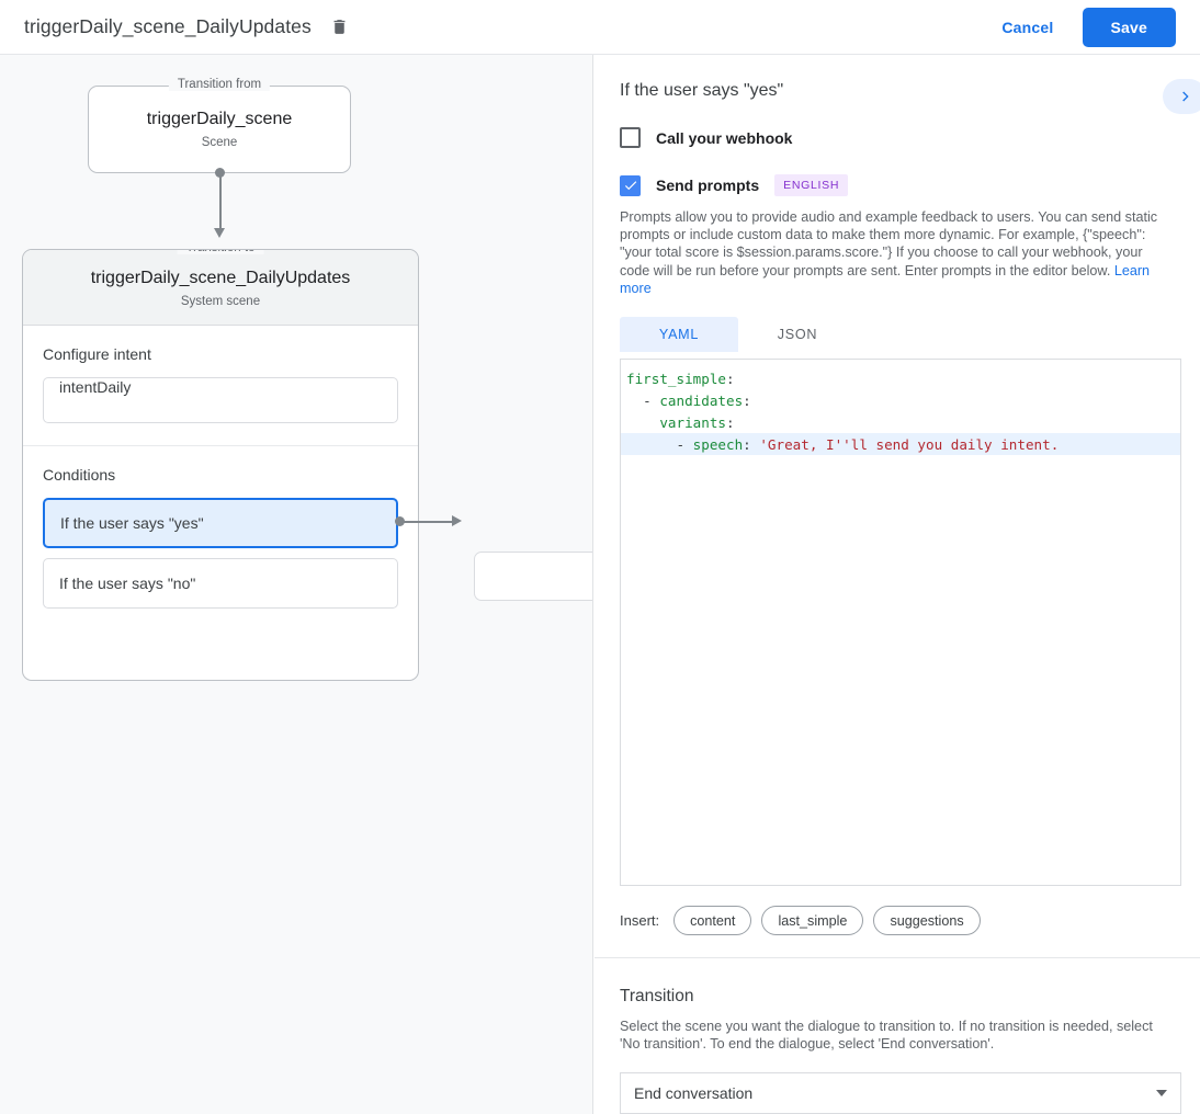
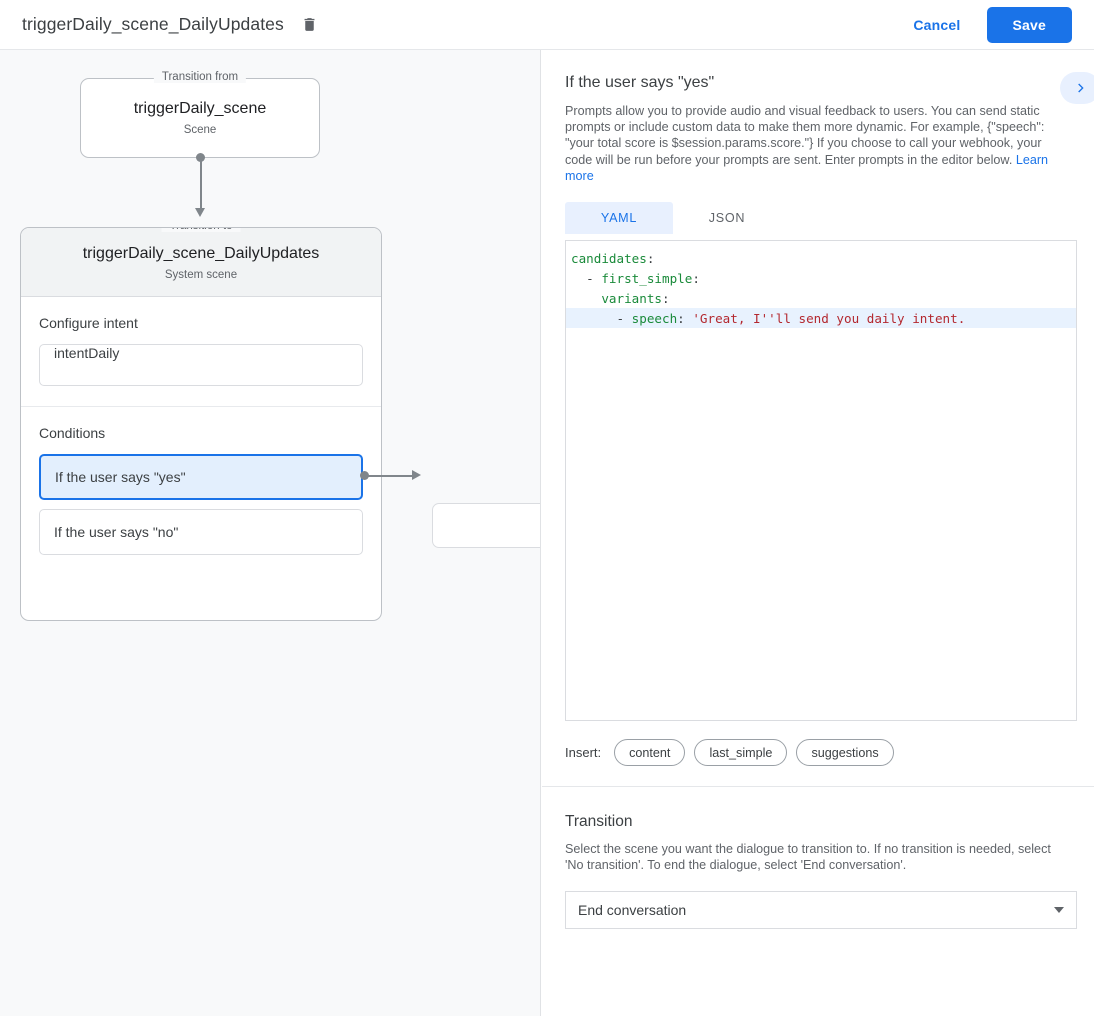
  triggerDaily_scene_DailyUpdates
  Cancel
  Save
  Transition from
  triggerDaily_scene
  Scene
  triggerDaily_scene_DailyUpdates
  System scene
  Configure intent
  intentDaily
  Conditions
  If the user says "yes"
  If the user says "no"
  If the user says "yes"
- Call your webhook
- Send prompts
- ENGLISH
- Prompts allow you to provide audio and example feedback to users. You can send static prompts or include custom data to make them more dynamic. For example, {"speech": "your total score is $session.params.score."} If you choose to call your webhook, your code will be run before your prompts are sent. Enter prompts in the editor below. Learn more
+ Prompts allow you to provide audio and visual feedback to users. You can send static prompts or include custom data to make them more dynamic. For example, {"speech": "your total score is $session.params.score."} If you choose to call your webhook, your code will be run before your prompts are sent. Enter prompts in the editor below. Learn more
  YAML
  JSON
- first_simple
+ candidates
  :
  -
- candidates
+ first_simple
  :
  variants
  :
  -
  speech
  :
  'Great, I''ll send you daily intent.
  Insert:
  content
  last_simple
  suggestions
  Transition
  Select the scene you want the dialogue to transition to. If no transition is needed, select 'No transition'. To end the dialogue, select 'End conversation'.
  End conversation
